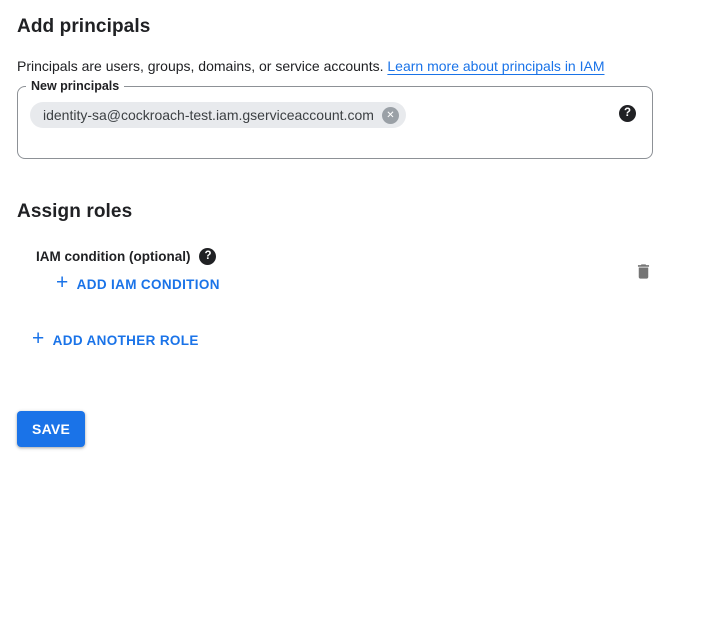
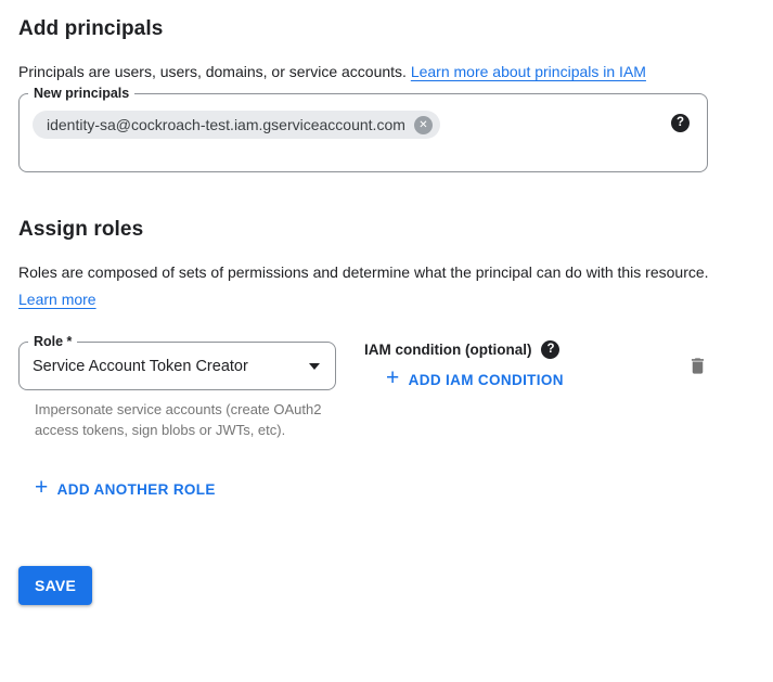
  Add principals
- Principals are users, groups, domains, or service accounts. Learn more about principals in IAM
+ Principals are users, users, domains, or service accounts. Learn more about principals in IAM
  New principals
  identity-sa@cockroach-test.iam.gserviceaccount.com
  ✕
  ?
  Assign roles
+ Roles are composed of sets of permissions and determine what the principal can do with this resource. Learn more
+ Role *
+ Service Account Token Creator
+ Impersonate service accounts (create OAuth2 access tokens, sign blobs or JWTs, etc).
  IAM condition (optional)
  ?
  +
  ADD IAM CONDITION
  +
  ADD ANOTHER ROLE
  SAVE
